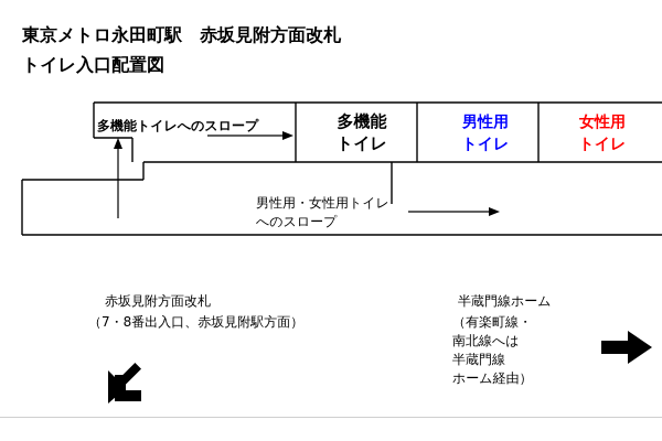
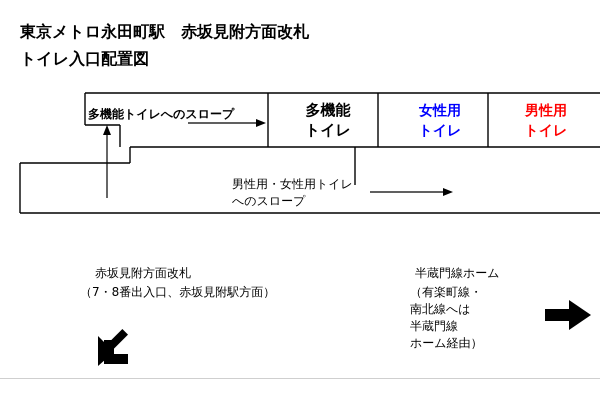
  東京メトロ永田町駅 赤坂見附方面改札
  トイレ入口配置図
  多機能
  トイレ
- 男性用
+ 女性用
  トイレ
- 女性用
+ 男性用
  トイレ
  多機能トイレへのスロープ
  男性用・女性用トイレ
  へのスロープ
  赤坂見附方面改札
  （7・8番出入口、赤坂見附駅方面）
  半蔵門線ホーム
  （有楽町線・
  南北線へは
  半蔵門線
  ホーム経由）
